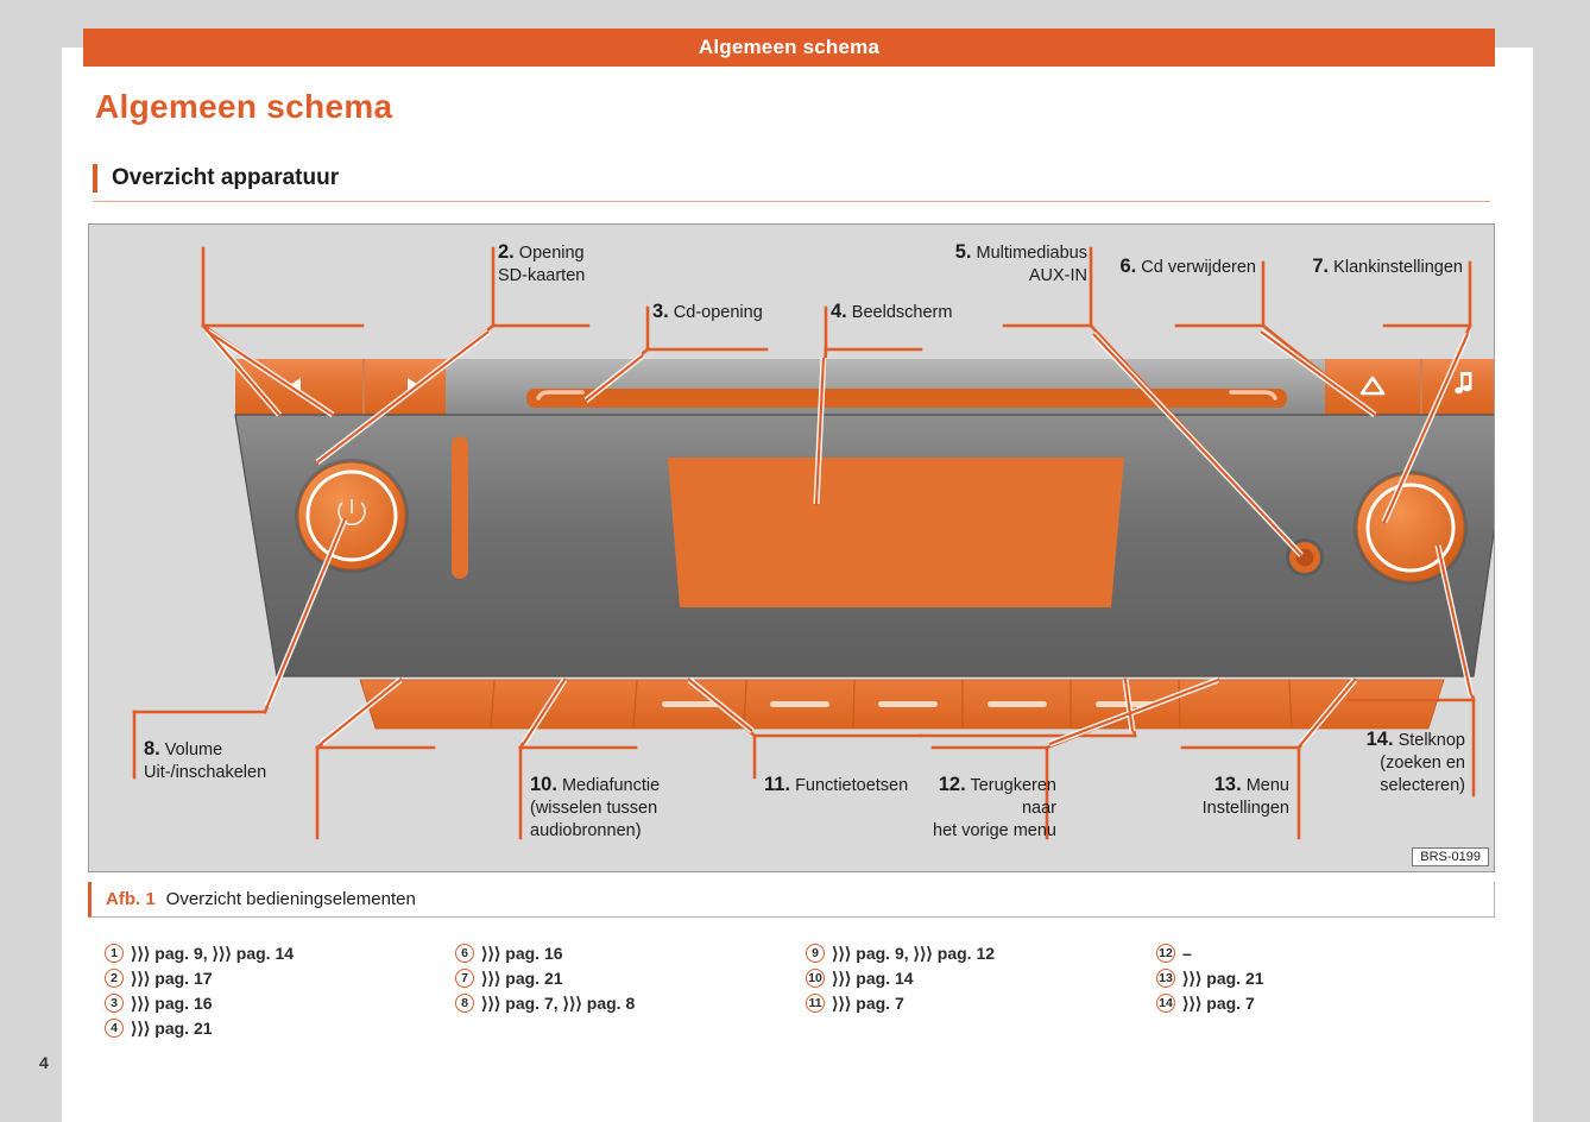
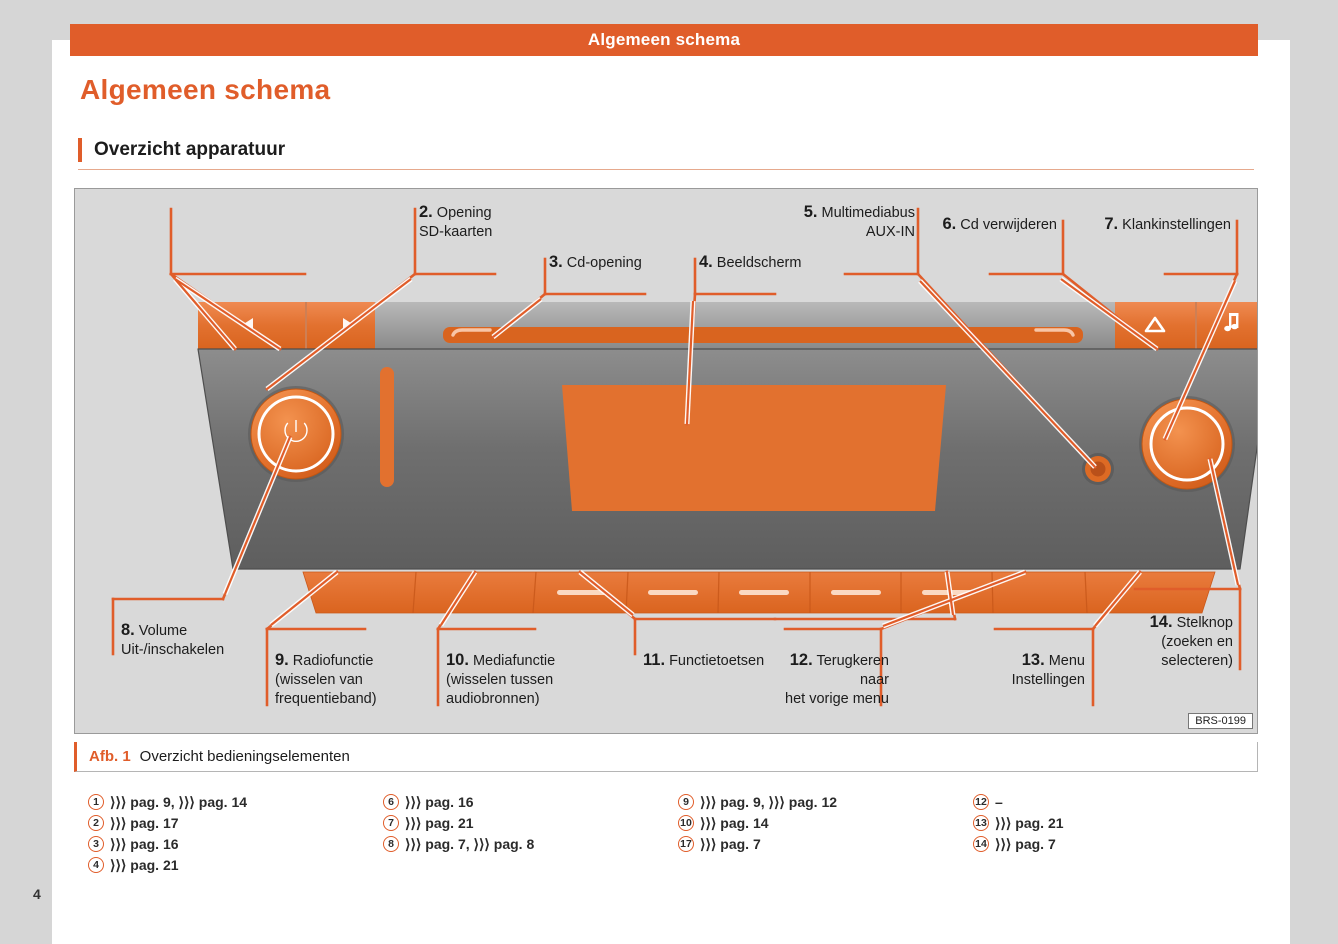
  Algemeen schema
  Algemeen schema
  Overzicht apparatuur
  RADIO
  MEDIA
  BACK
  SETUP
  2. Opening
  SD-kaarten
  3. Cd-opening
  4. Beeldscherm
  5. Multimediabus
  AUX-IN
  6. Cd verwijderen
  7. Klankinstellingen
  8. Volume
  Uit-/inschakelen
+ 9. Radiofunctie
+ (wisselen van
+ frequentieband)
  10. Mediafunctie
  (wisselen tussen
  audiobronnen)
  11. Functietoetsen
  12. Terugkeren naar
  het vorige menu
  13. Menu
  Instellingen
  14. Stelknop
  (zoeken en
  selecteren)
  BRS-0199
  Afb. 1
  Overzicht bedieningselementen
  1
  ⟩⟩⟩ pag. 9, ⟩⟩⟩ pag. 14
  2
  ⟩⟩⟩ pag. 17
  3
  ⟩⟩⟩ pag. 16
  4
  ⟩⟩⟩ pag. 21
  6
  ⟩⟩⟩ pag. 16
  7
  ⟩⟩⟩ pag. 21
  8
  ⟩⟩⟩ pag. 7, ⟩⟩⟩ pag. 8
  9
  ⟩⟩⟩ pag. 9, ⟩⟩⟩ pag. 12
  10
  ⟩⟩⟩ pag. 14
- 11
+ 17
  ⟩⟩⟩ pag. 7
  12
  –
  13
  ⟩⟩⟩ pag. 21
  14
  ⟩⟩⟩ pag. 7
  4
